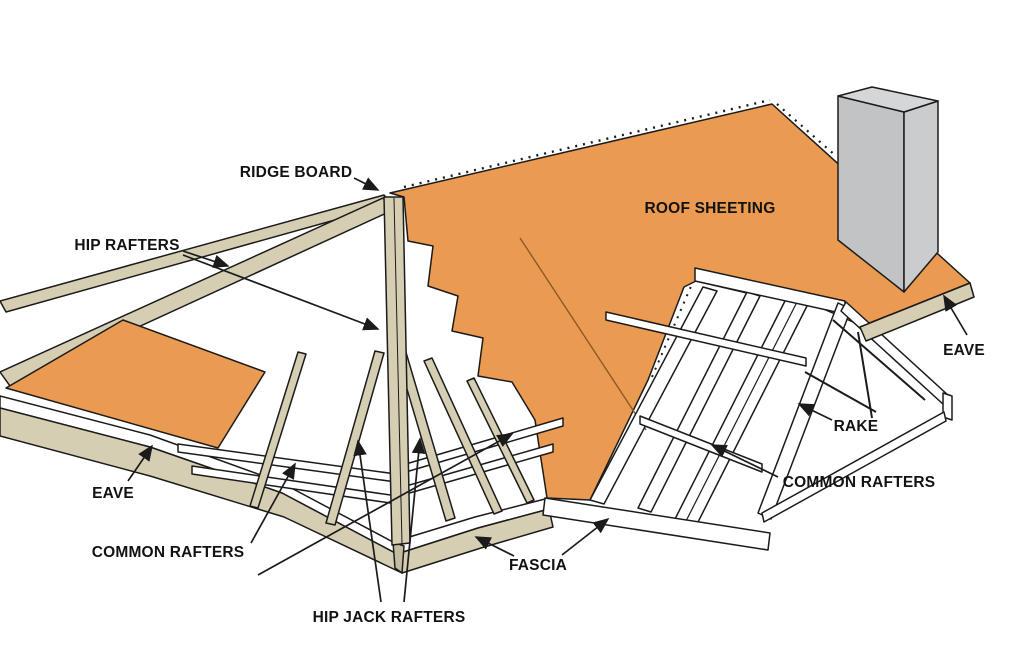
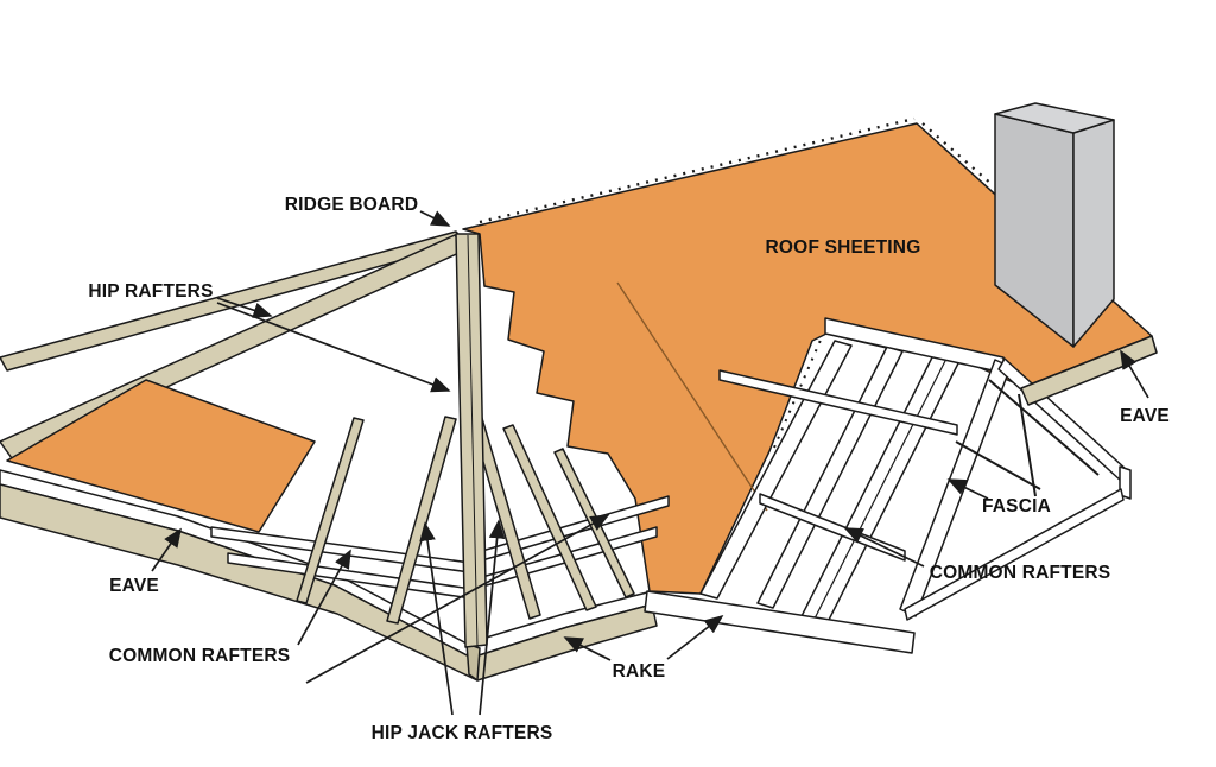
  RIDGE BOARD
  HIP RAFTERS
  ROOF SHEETING
  EAVE
- RAKE
+ FASCIA
  COMMON RAFTERS
- FASCIA
+ RAKE
  EAVE
  COMMON RAFTERS
  HIP JACK RAFTERS
